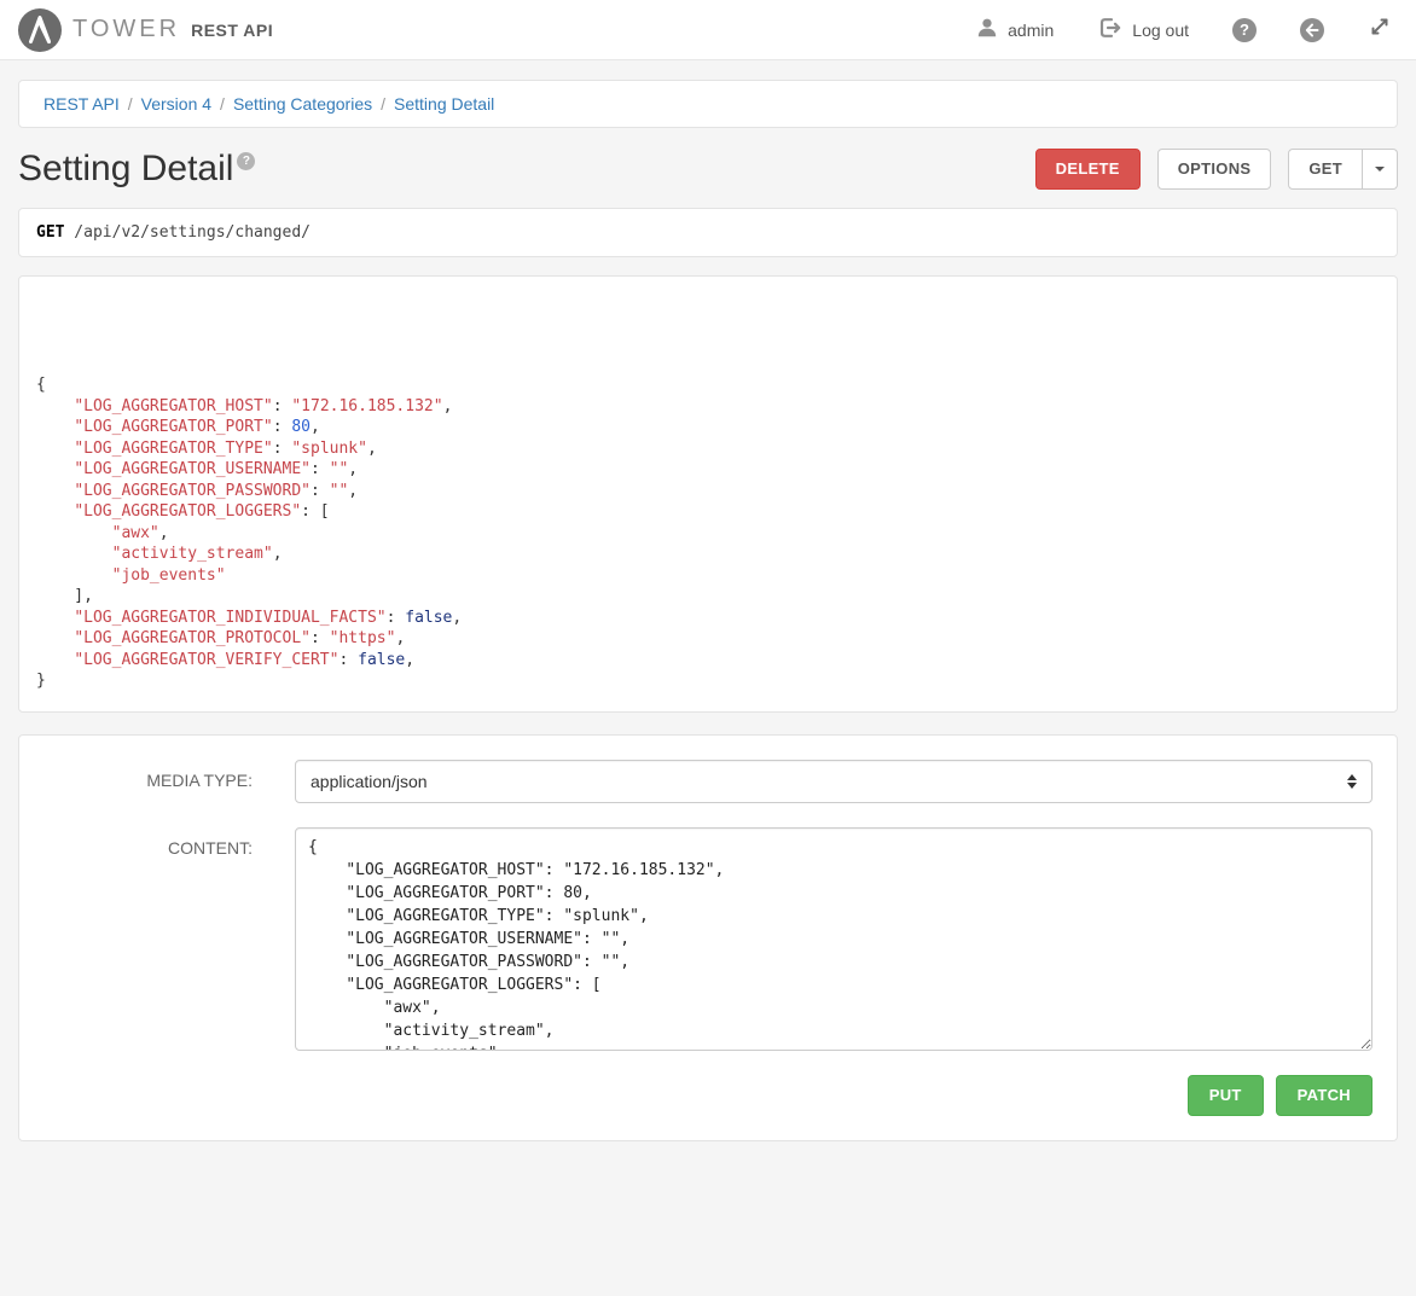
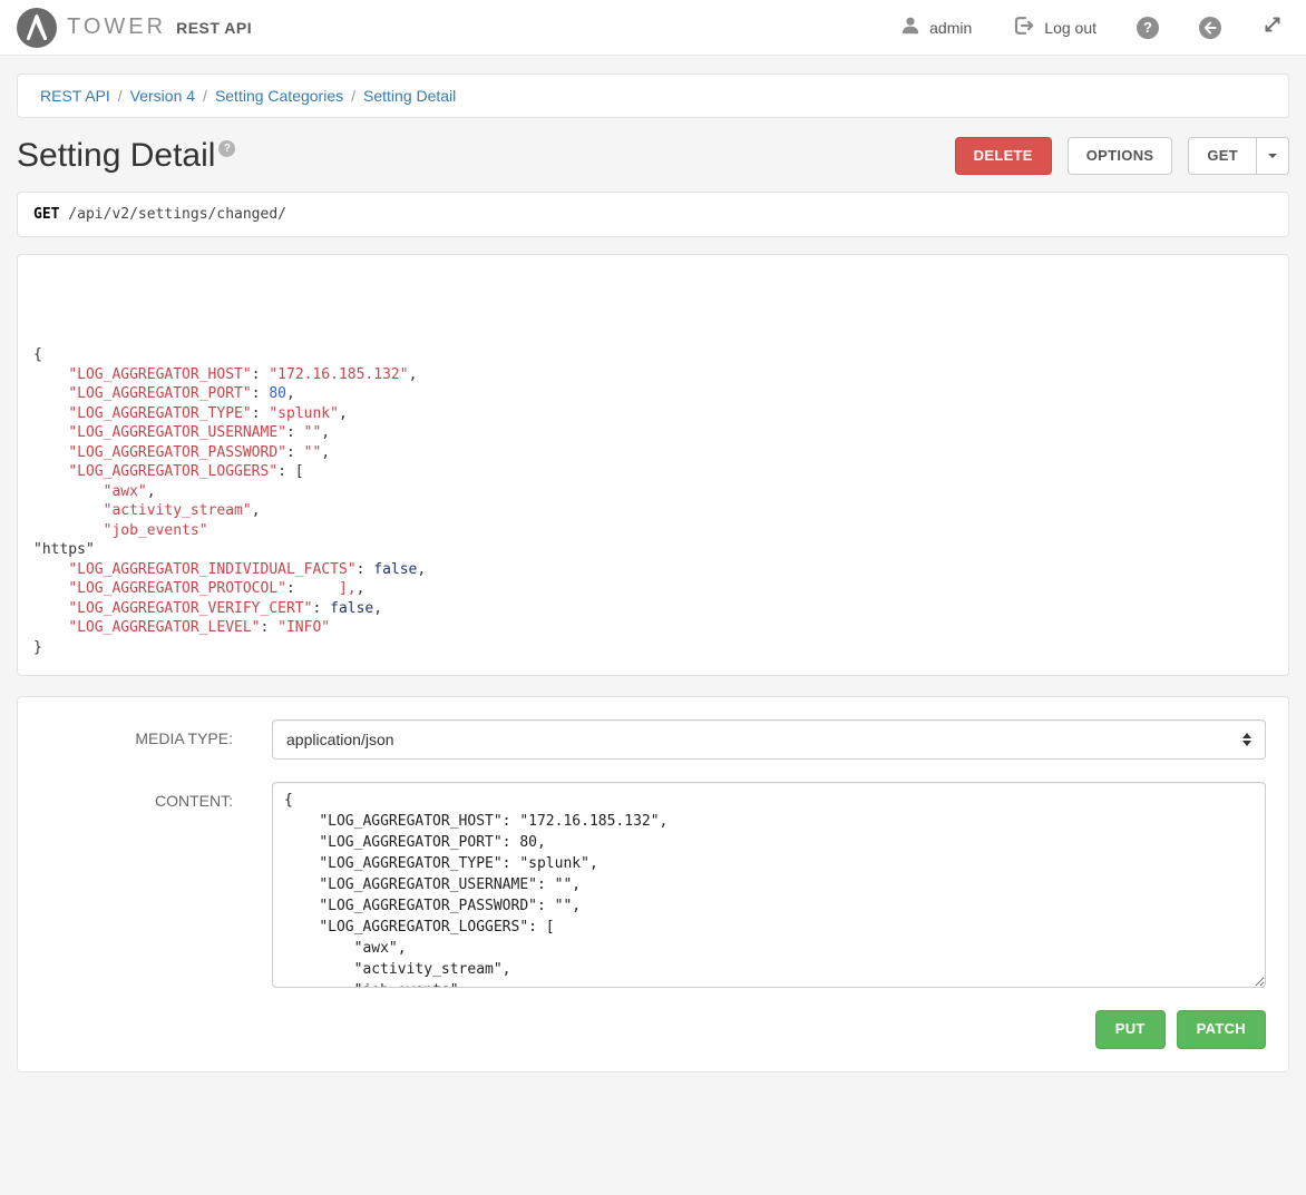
  TOWER
  REST API
  admin
  Log out
  ?
  REST API / Version 4 / Setting Categories / Setting Detail
  Setting Detail
  ?
  DELETE
  OPTIONS
  GET
  GET /api/v2/settings/changed/
  {
  "LOG_AGGREGATOR_HOST": "172.16.185.132",
  "LOG_AGGREGATOR_PORT": 80,
  "LOG_AGGREGATOR_TYPE": "splunk",
  "LOG_AGGREGATOR_USERNAME": "",
  "LOG_AGGREGATOR_PASSWORD": "",
  "LOG_AGGREGATOR_LOGGERS": [
  "awx",
  "activity_stream",
  "job_events"
- ],
+ "https"
  "LOG_AGGREGATOR_INDIVIDUAL_FACTS": false,
- "LOG_AGGREGATOR_PROTOCOL": "https",
+ "LOG_AGGREGATOR_PROTOCOL": ],,
  "LOG_AGGREGATOR_VERIFY_CERT": false,
+ "LOG_AGGREGATOR_LEVEL": "INFO"
  }
  MEDIA TYPE:
  application/json
  CONTENT:
  {
  "LOG_AGGREGATOR_HOST": "172.16.185.132",
  "LOG_AGGREGATOR_PORT": 80,
  "LOG_AGGREGATOR_TYPE": "splunk",
  "LOG_AGGREGATOR_USERNAME": "",
  "LOG_AGGREGATOR_PASSWORD": "",
  "LOG_AGGREGATOR_LOGGERS": [
  "awx",
  "activity_stream",
  PUT
  PATCH
